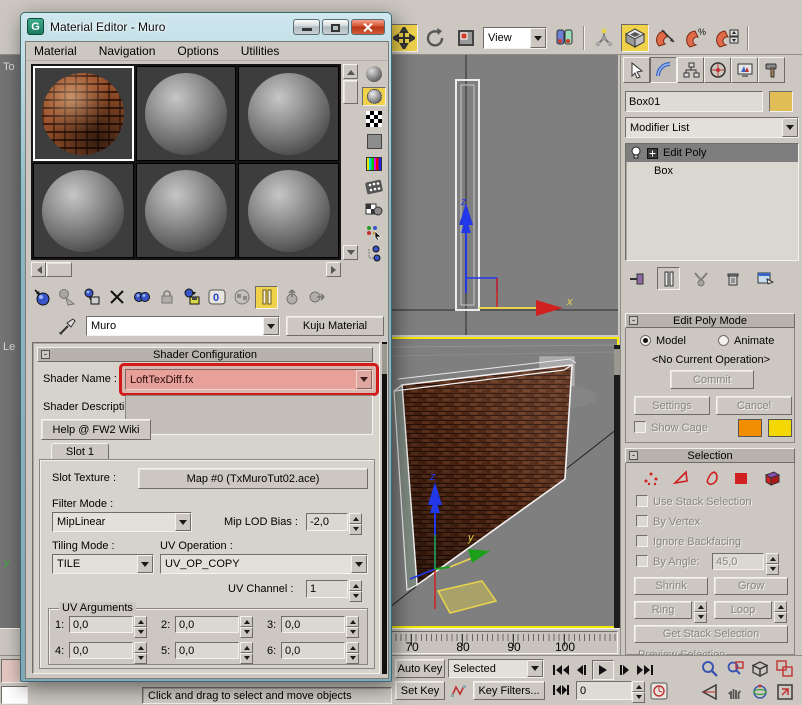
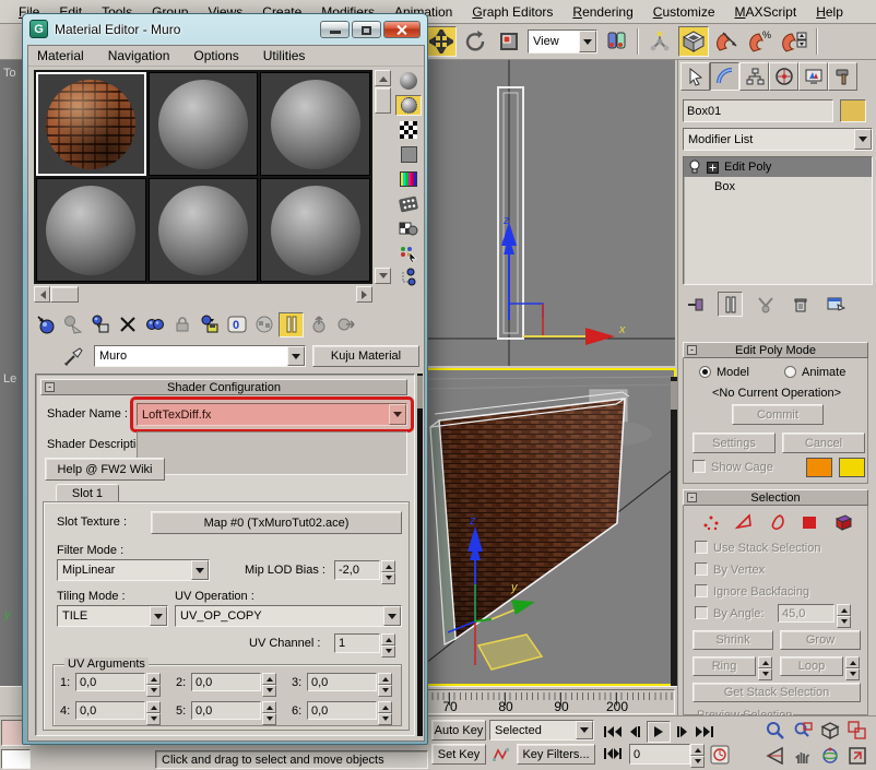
+ File
+ Edit
+ Tools
+ Group
+ Views
+ Create
+ Modifiers
+ Animation
+ Graph Editors
+ Rendering
+ Customize
+ MAXScript
+ Help
  View
  %
  To
  Le
  y
  z
  x
  z
  y
  Box01
  Modifier List
  Edit Poly
  Box
  -
  Edit Poly Mode
  Model
  Animate
  <No Current Operation>
  Commit
  Settings
  Cancel
  Show Cage
  -
  Selection
  Use Stack Selection
  By Vertex
  Ignore Backfacing
  By Angle:
  45,0
  Shrink
  Grow
  Ring
  Loop
  Get Stack Selection
  70
  80
  90
- 100
+ 200
  Click and drag to select and move objects
  Auto Key
  Selected
  Set Key
  Key Filters...
  0
  G
  Material Editor - Muro
  Material
  Navigation
  Options
  Utilities
  0
  Muro
  Kuju Material
  -
  Shader Configuration
  Shader Name :
  LoftTexDiff.fx
  Shader Descripti
  Help @ FW2 Wiki
  Slot 1
  Slot Texture :
  Map #0 (TxMuroTut02.ace)
  Filter Mode :
  MipLinear
  Mip LOD Bias :
  -2,0
  Tiling Mode :
  UV Operation :
  TILE
  UV_OP_COPY
  UV Channel :
  1
  UV Arguments
  1:
  0,0
  2:
  0,0
  3:
  0,0
  4:
  0,0
  5:
  0,0
  6:
  0,0
